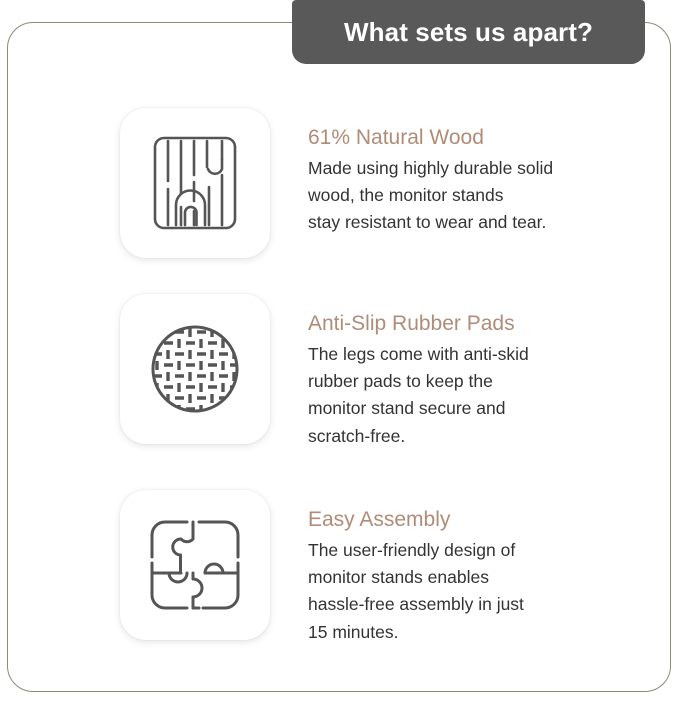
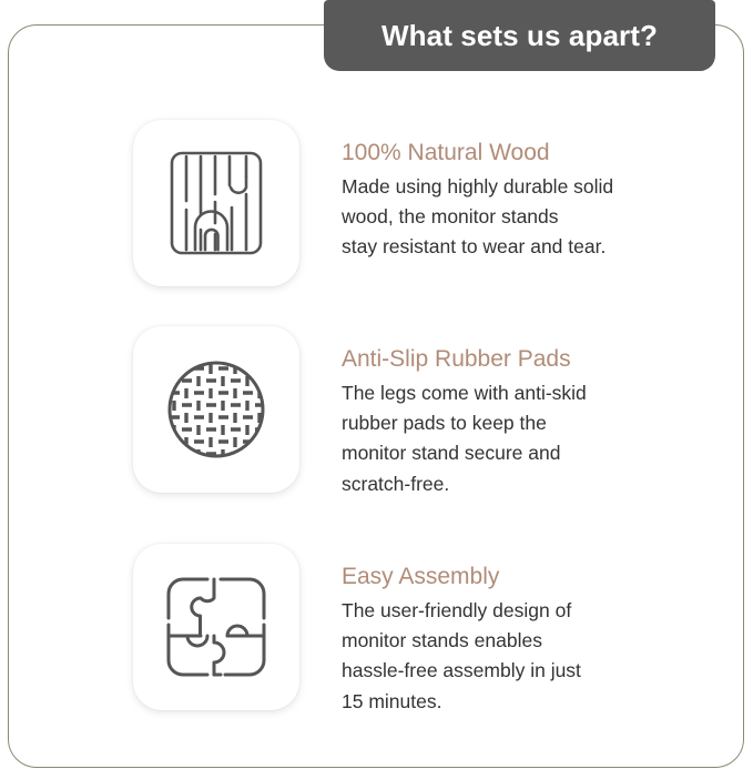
  What sets us apart?
- 61% Natural Wood
+ 100% Natural Wood
  Made using highly durable solid
  wood, the monitor stands
  stay resistant to wear and tear.
  Anti-Slip Rubber Pads
  The legs come with anti-skid
  rubber pads to keep the
  monitor stand secure and
  scratch-free.
  Easy Assembly
  The user-friendly design of
  monitor stands enables
  hassle-free assembly in just
  15 minutes.
